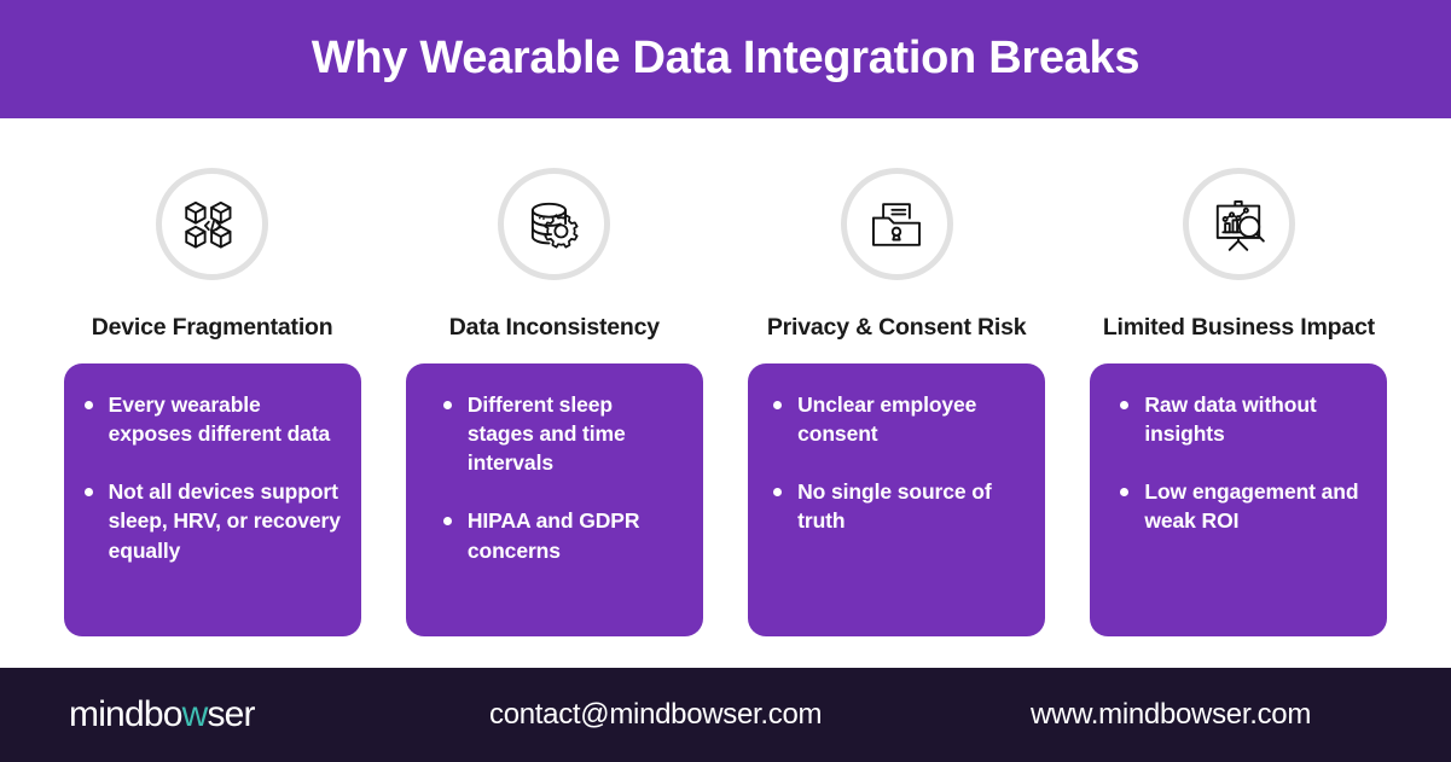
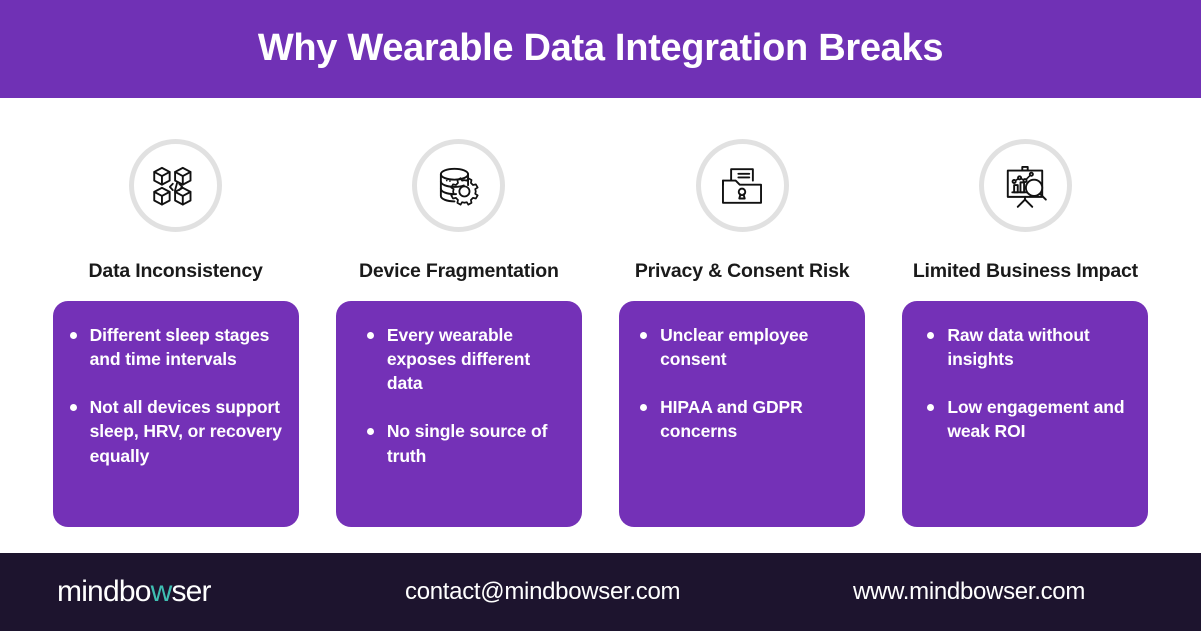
  Why Wearable Data Integration Breaks
- Device Fragmentation
+ Data Inconsistency
- Every wearable exposes different data
+ Different sleep stages and time intervals
  Not all devices support sleep, HRV, or recovery equally
- Data Inconsistency
+ Device Fragmentation
- Different sleep stages and time intervals
+ Every wearable exposes different data
- HIPAA and GDPR concerns
+ No single source of truth
  Privacy & Consent Risk
  Unclear employee consent
- No single source of truth
+ HIPAA and GDPR concerns
  Limited Business Impact
  Raw data without insights
  Low engagement and weak ROI
  mindbowser
  contact@mindbowser.com
  www.mindbowser.com
